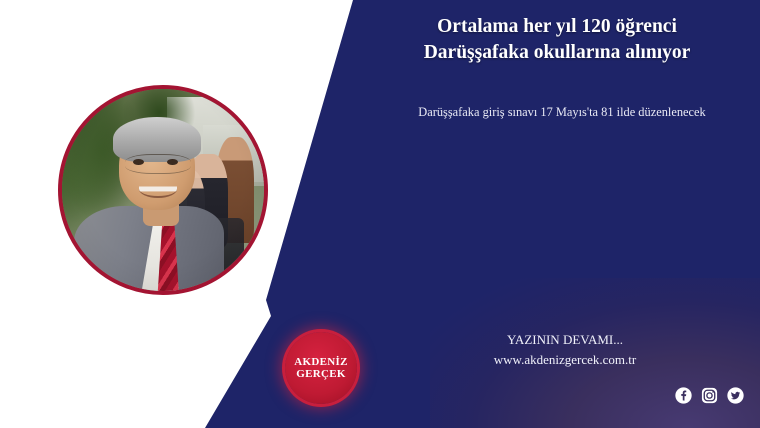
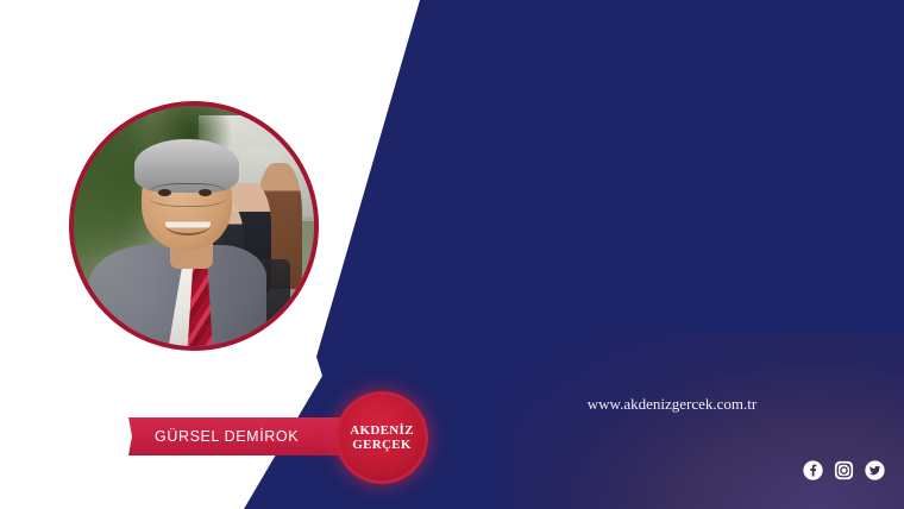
+ GÜRSEL DEMİROK
  AKDENİZ
  GERÇEK
- Ortalama her yıl 120 öğrenci
- Darüşşafaka okullarına alınıyor
- Darüşşafaka giriş sınavı 17 Mayıs'ta 81 ilde düzenlenecek
- YAZININ DEVAMI...
  www.akdenizgercek.com.tr
